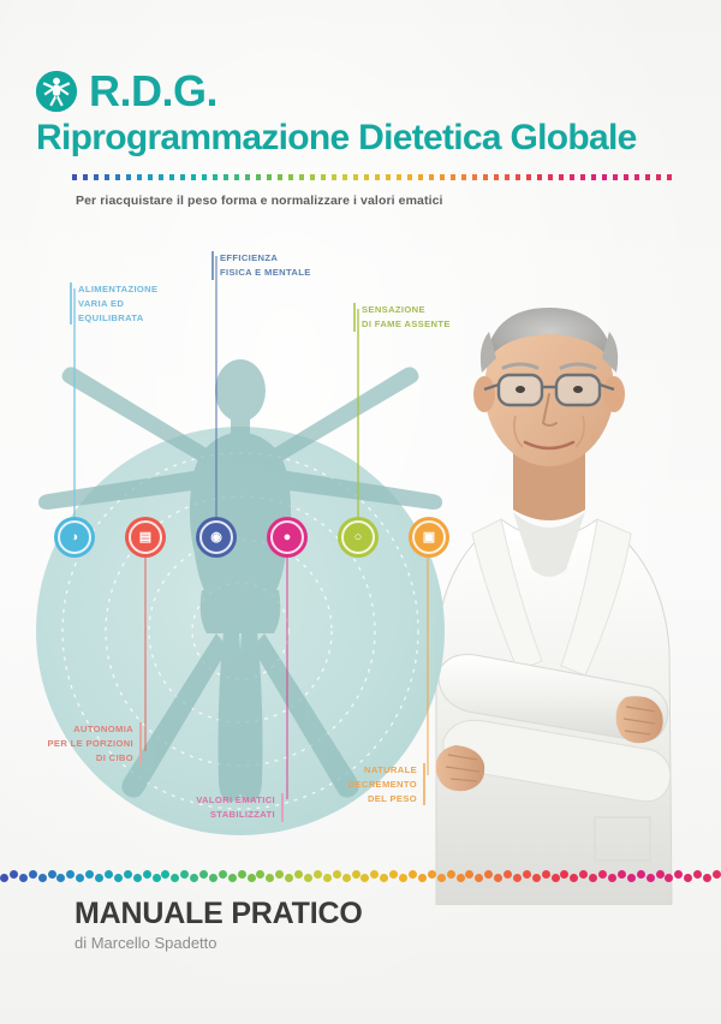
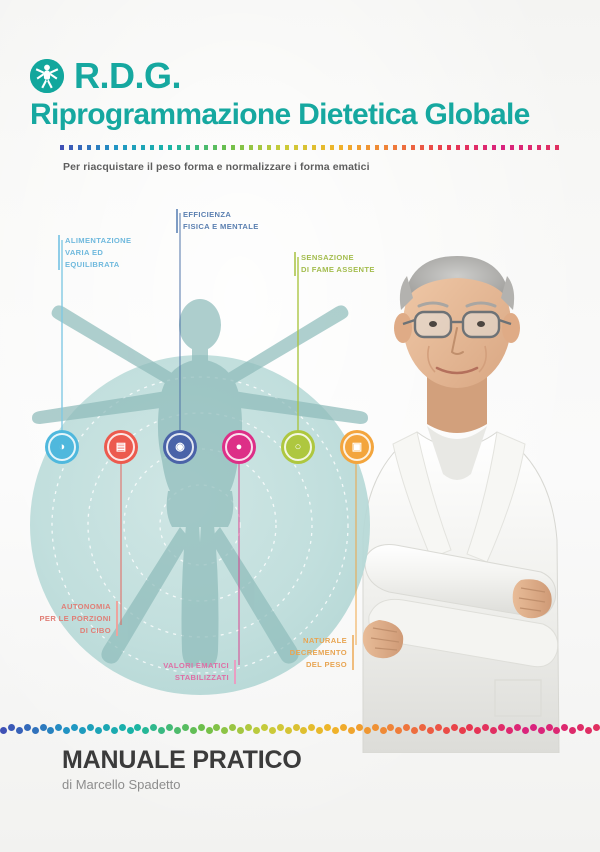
  R.D.G.
  Riprogrammazione Dietetica Globale
- Per riacquistare il peso forma e normalizzare i valori ematici
+ Per riacquistare il peso forma e normalizzare i forma ematici
  ◑
  ▤
  ◉
  ●
  ○
  ▣
  ALIMENTAZIONE
  VARIA ED
  EQUILIBRATA
  EFFICIENZA
  FISICA E MENTALE
  SENSAZIONE
  DI FAME ASSENTE
  AUTONOMIA
  PER LE PORZIONI
  DI CIBO
  VALORI EMATICI
  STABILIZZATI
  NATURALE
  DECREMENTO
  DEL PESO
  MANUALE PRATICO
  di Marcello Spadetto
